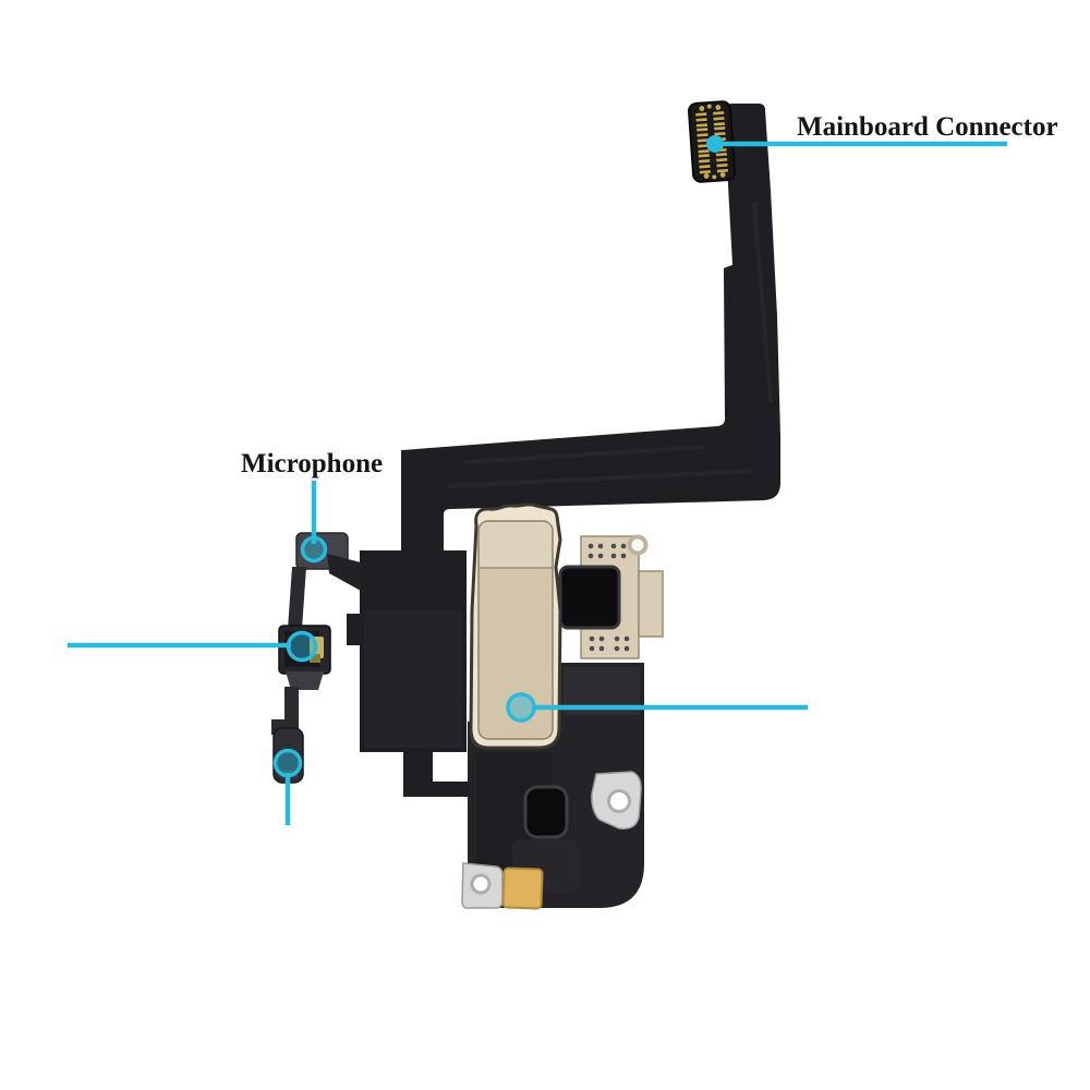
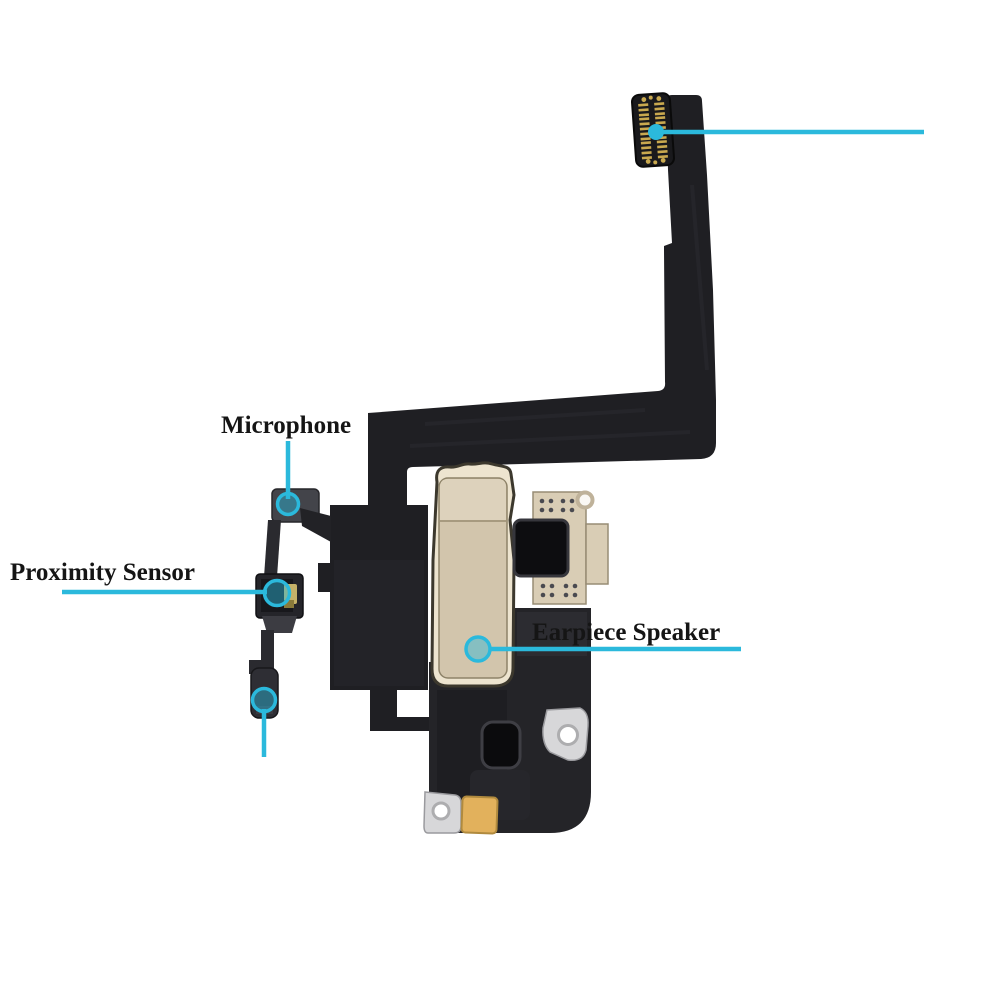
- Mainboard Connector
  Microphone
+ Proximity Sensor
+ Earpiece Speaker
